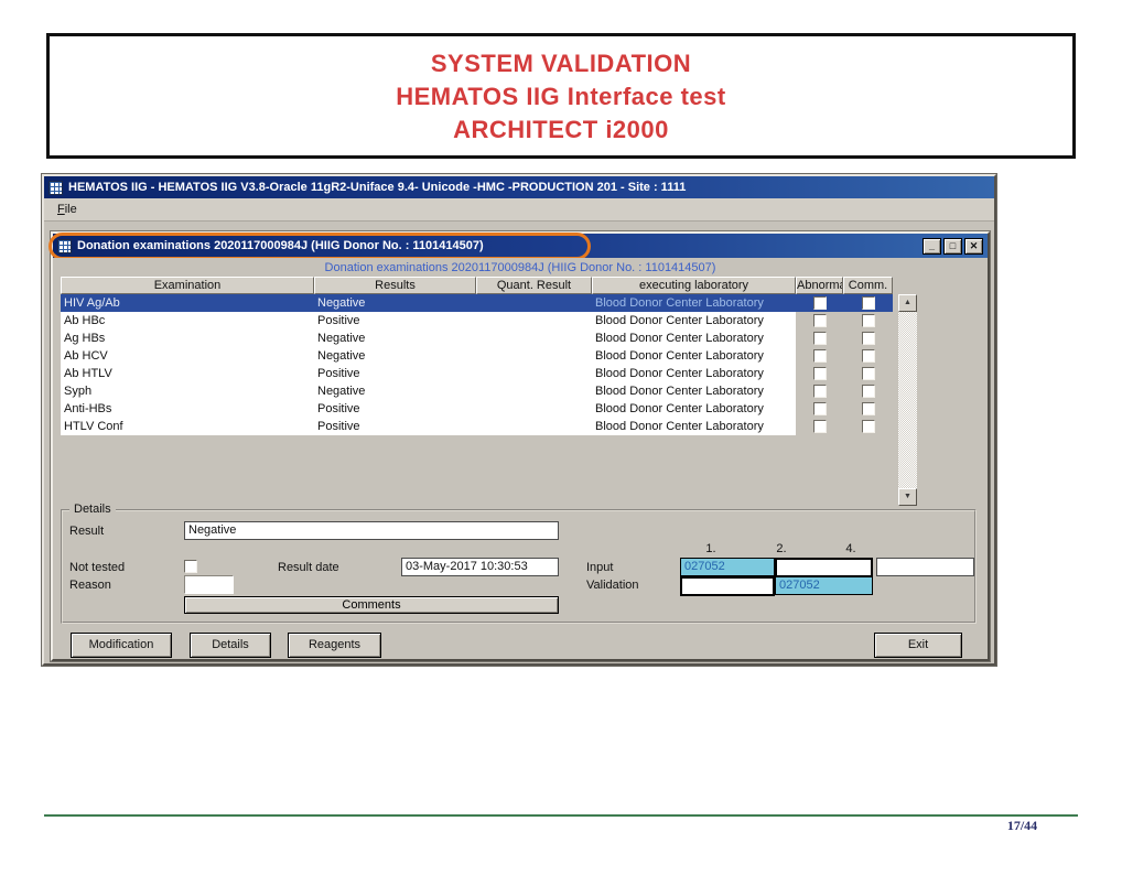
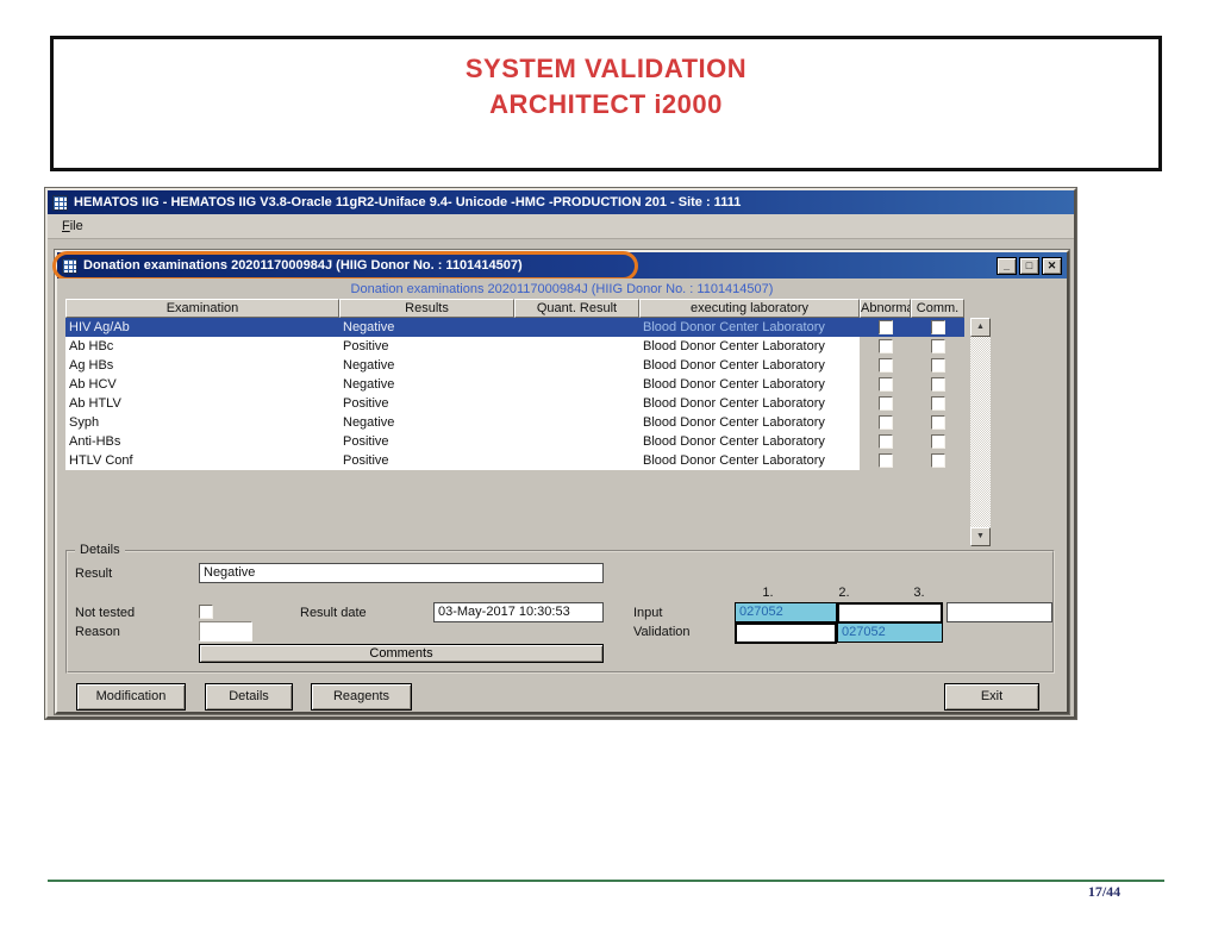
  SYSTEM VALIDATION
- HEMATOS IIG Interface test
  ARCHITECT i2000
  HEMATOS IIG - HEMATOS IIG V3.8-Oracle 11gR2-Uniface 9.4- Unicode -HMC -PRODUCTION 201 - Site : 1111
  File
  Donation examinations 2020117000984J (HIIG Donor No. : 1101414507)
  _
  □
  ✕
  Donation examinations 2020117000984J (HIIG Donor No. : 1101414507)
  Examination
  Results
  Quant. Result
  executing laboratory
  Abnorm
  Comm.
  HIV Ag/Ab
  Negative
  Blood Donor Center Laboratory
  Ab HBc
  Positive
  Blood Donor Center Laboratory
  Ag HBs
  Negative
  Blood Donor Center Laboratory
  Ab HCV
  Negative
  Blood Donor Center Laboratory
  Ab HTLV
  Positive
  Blood Donor Center Laboratory
  Syph
  Negative
  Blood Donor Center Laboratory
  Anti-HBs
  Positive
  Blood Donor Center Laboratory
  HTLV Conf
  Positive
  Blood Donor Center Laboratory
  Details
  Result
  Negative
  1.
  2.
- 4.
+ 3.
  Not tested
  Result date
  03-May-2017 10:30:53
  Input
  027052
  Reason
  Validation
  027052
  Comments
  Modification
  Details
  Reagents
  Exit
  17/44
